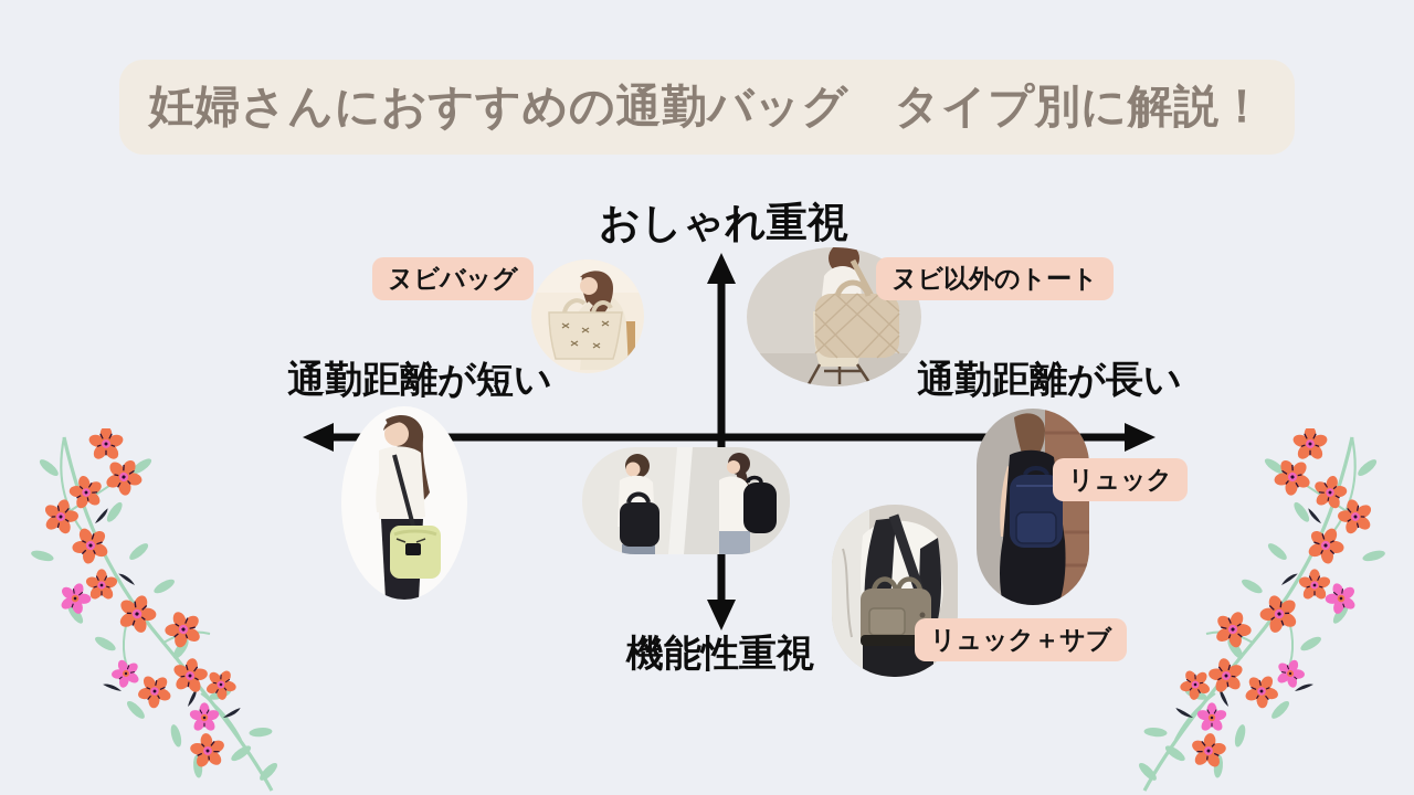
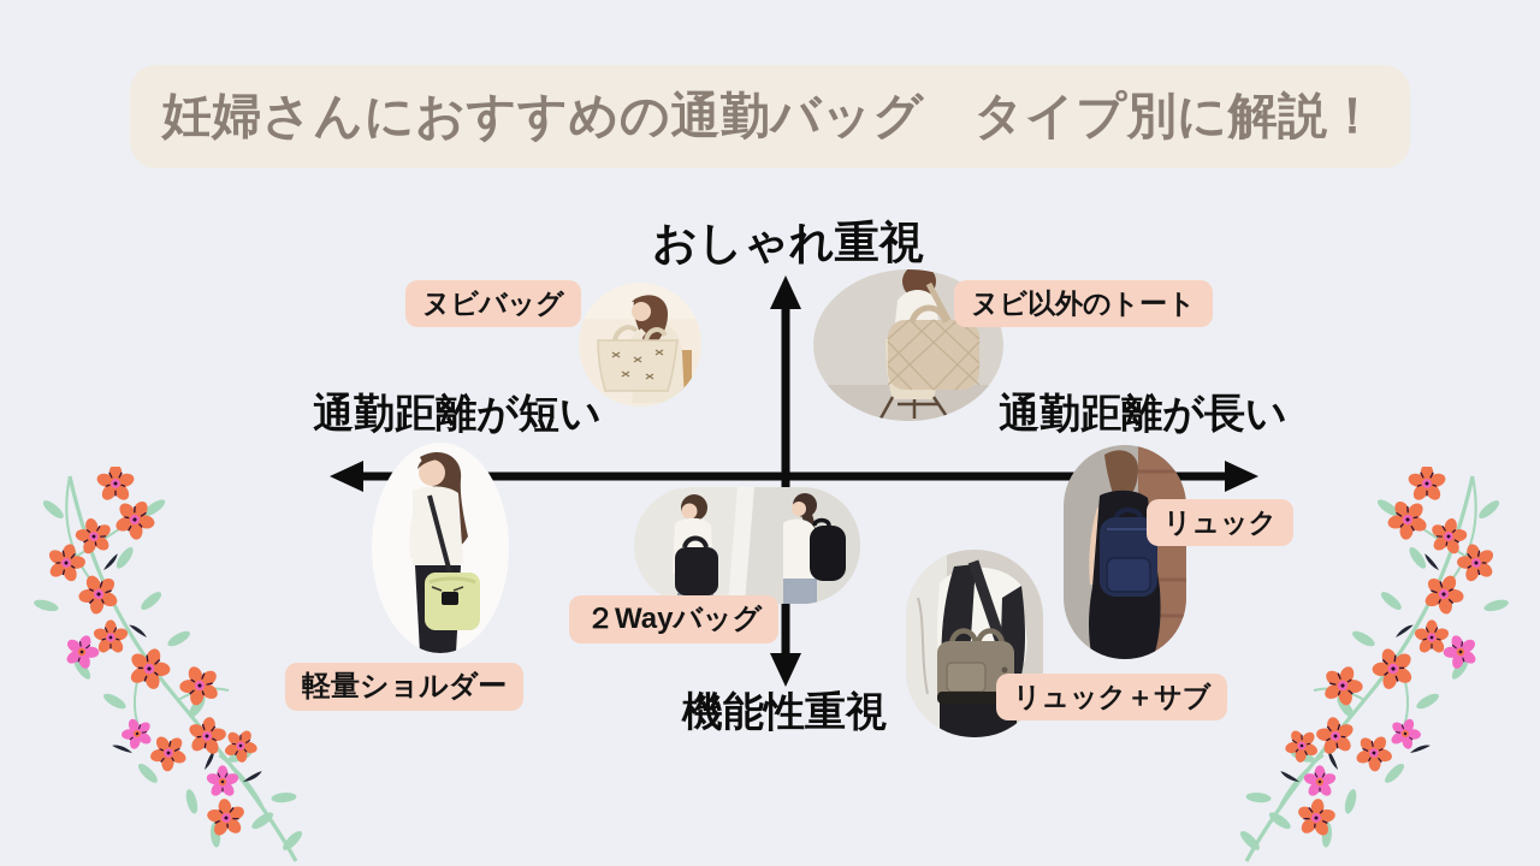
  妊婦さんにおすすめの通勤バッグ タイプ別に解説！
  おしゃれ重視
  機能性重視
  通勤距離が短い
  通勤距離が長い
  ヌビバッグ
  ヌビ以外のトート
+ 軽量ショルダー
+ ２Wayバッグ
  リュック
  リュック＋サブ
